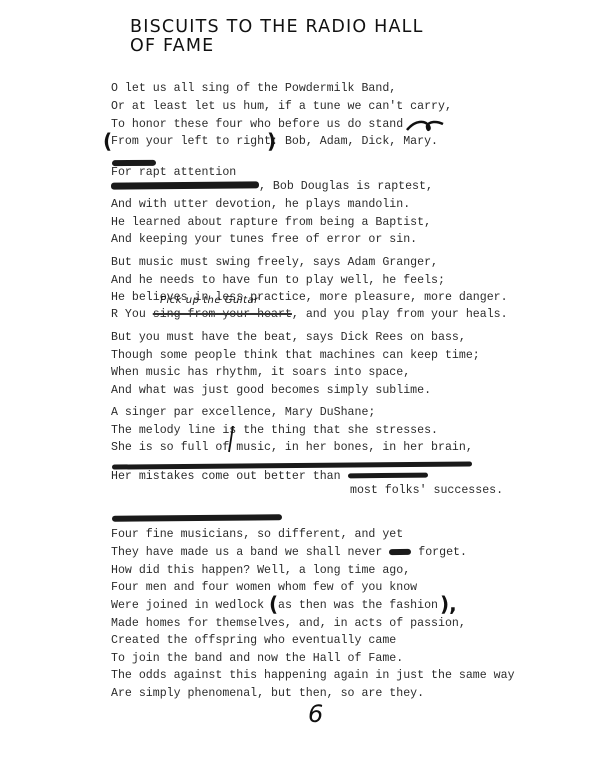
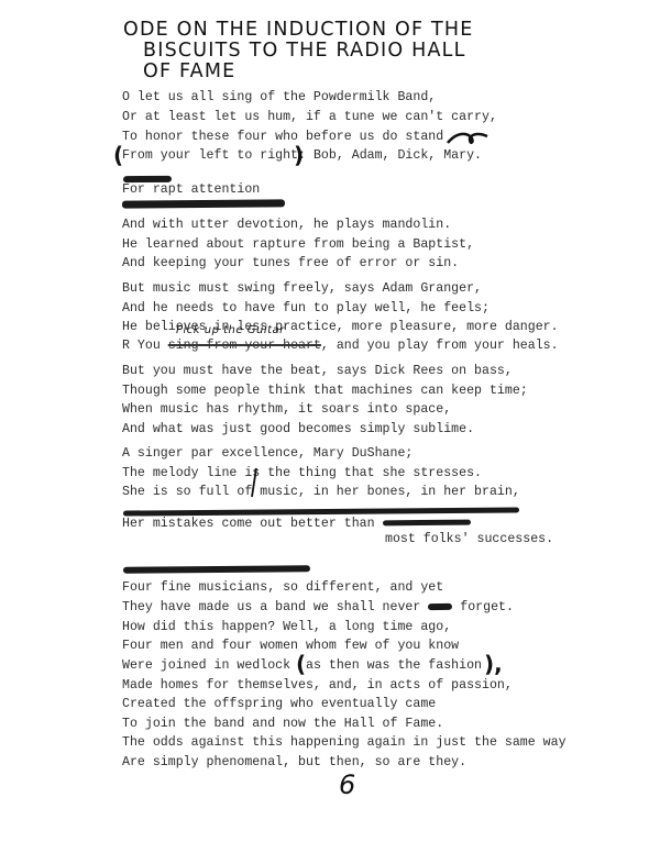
+ ODE ON THE INDUCTION OF THE
  BISCUITS TO THE RADIO HALL
  OF FAME
  O let us all sing of the Powdermilk Band,
  Or at least let us hum, if a tune we can't carry,
  To honor these four who before us do stand
  From your left to right: Bob, Adam, Dick, Mary.
  (
  )
  For rapt attention
- , Bob Douglas is raptest,
  And with utter devotion, he plays mandolin.
  He learned about rapture from being a Baptist,
  And keeping your tunes free of error or sin.
  But music must swing freely, says Adam Granger,
  And he needs to have fun to play well, he feels;
  He believes in less practice, more pleasure, more danger.
  Pick up the Guitar
  R You sing from your heart, and you play from your heals.
  But you must have the beat, says Dick Rees on bass,
  Though some people think that machines can keep time;
  When music has rhythm, it soars into space,
  And what was just good becomes simply sublime.
  A singer par excellence, Mary DuShane;
  The melody line i the thing that she stresses.
  She is so full of music, in her bones, in her brain,
  Her mistakes come out better than
  most folks' successes.
  Four fine musicians, so different, and yet
  They have made us a band we shall never forget.
  How did this happen? Well, a long time ago,
  Four men and four women whom few of you know
  Were joined in wedlock as then was the fashion
  (
  ),
  Made homes for themselves, and, in acts of passion,
  Created the offspring who eventually came
  To join the band and now the Hall of Fame.
  The odds against this happening again in just the same way
  Are simply phenomenal, but then, so are they.
  6
